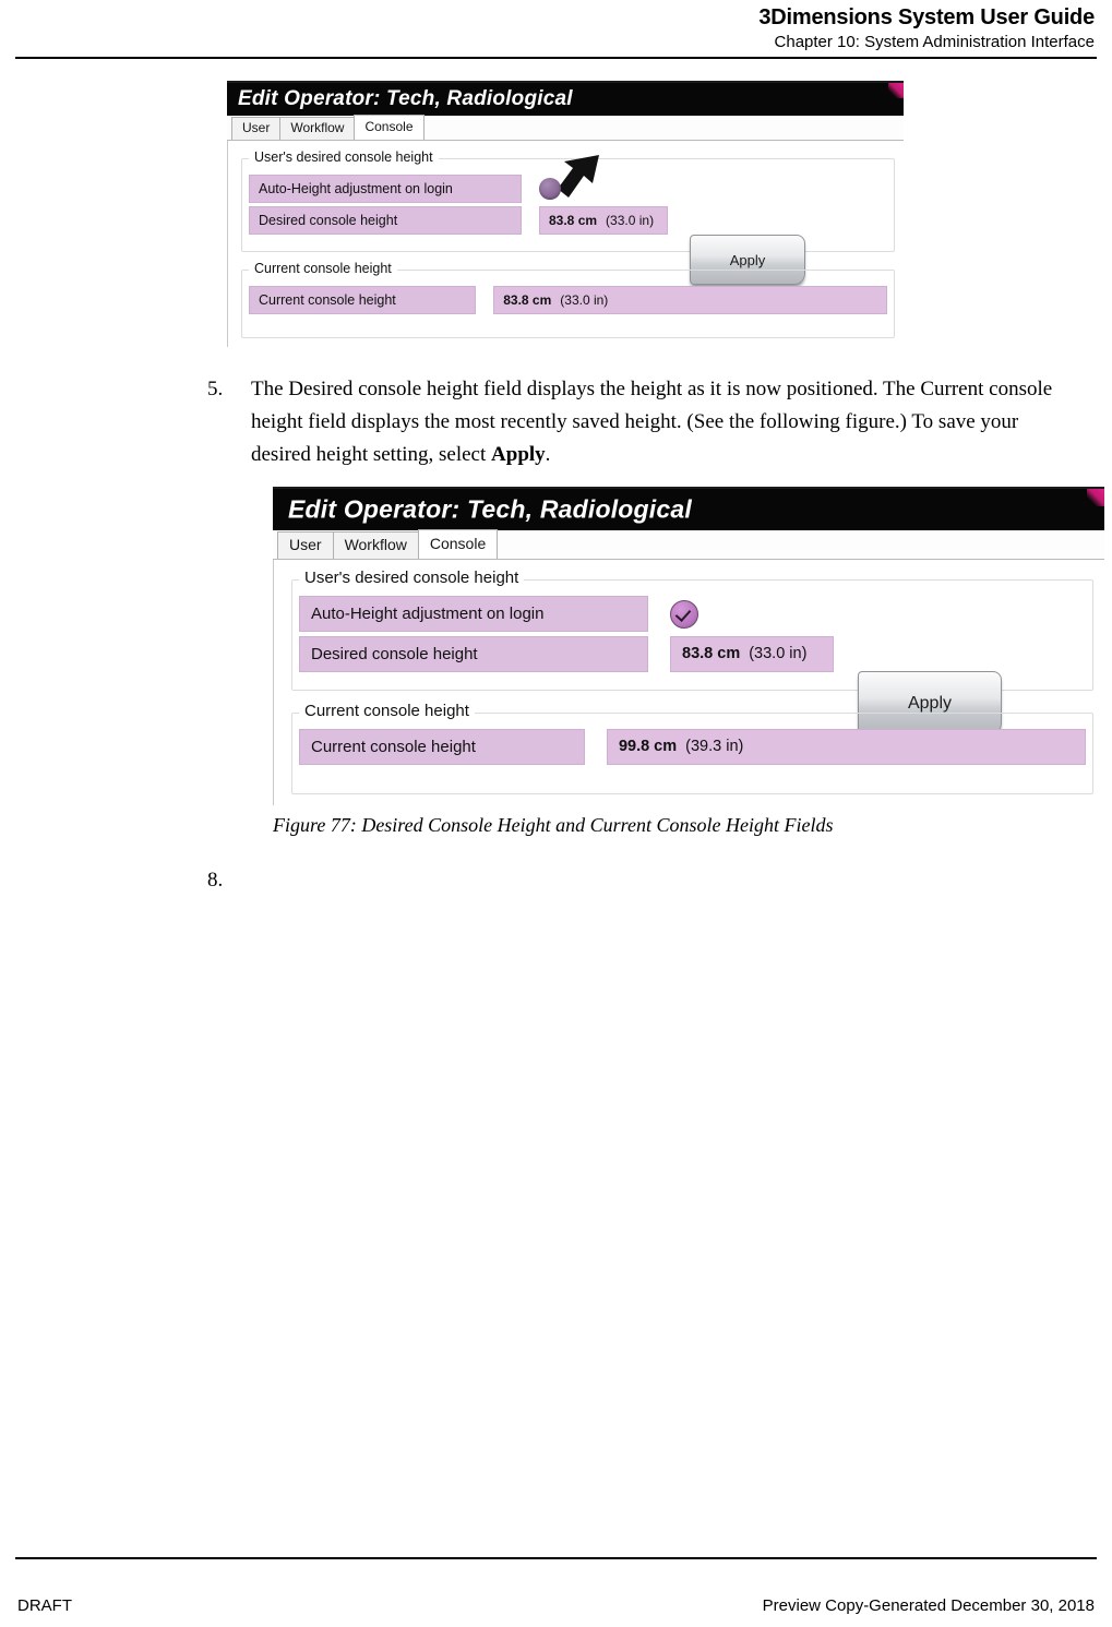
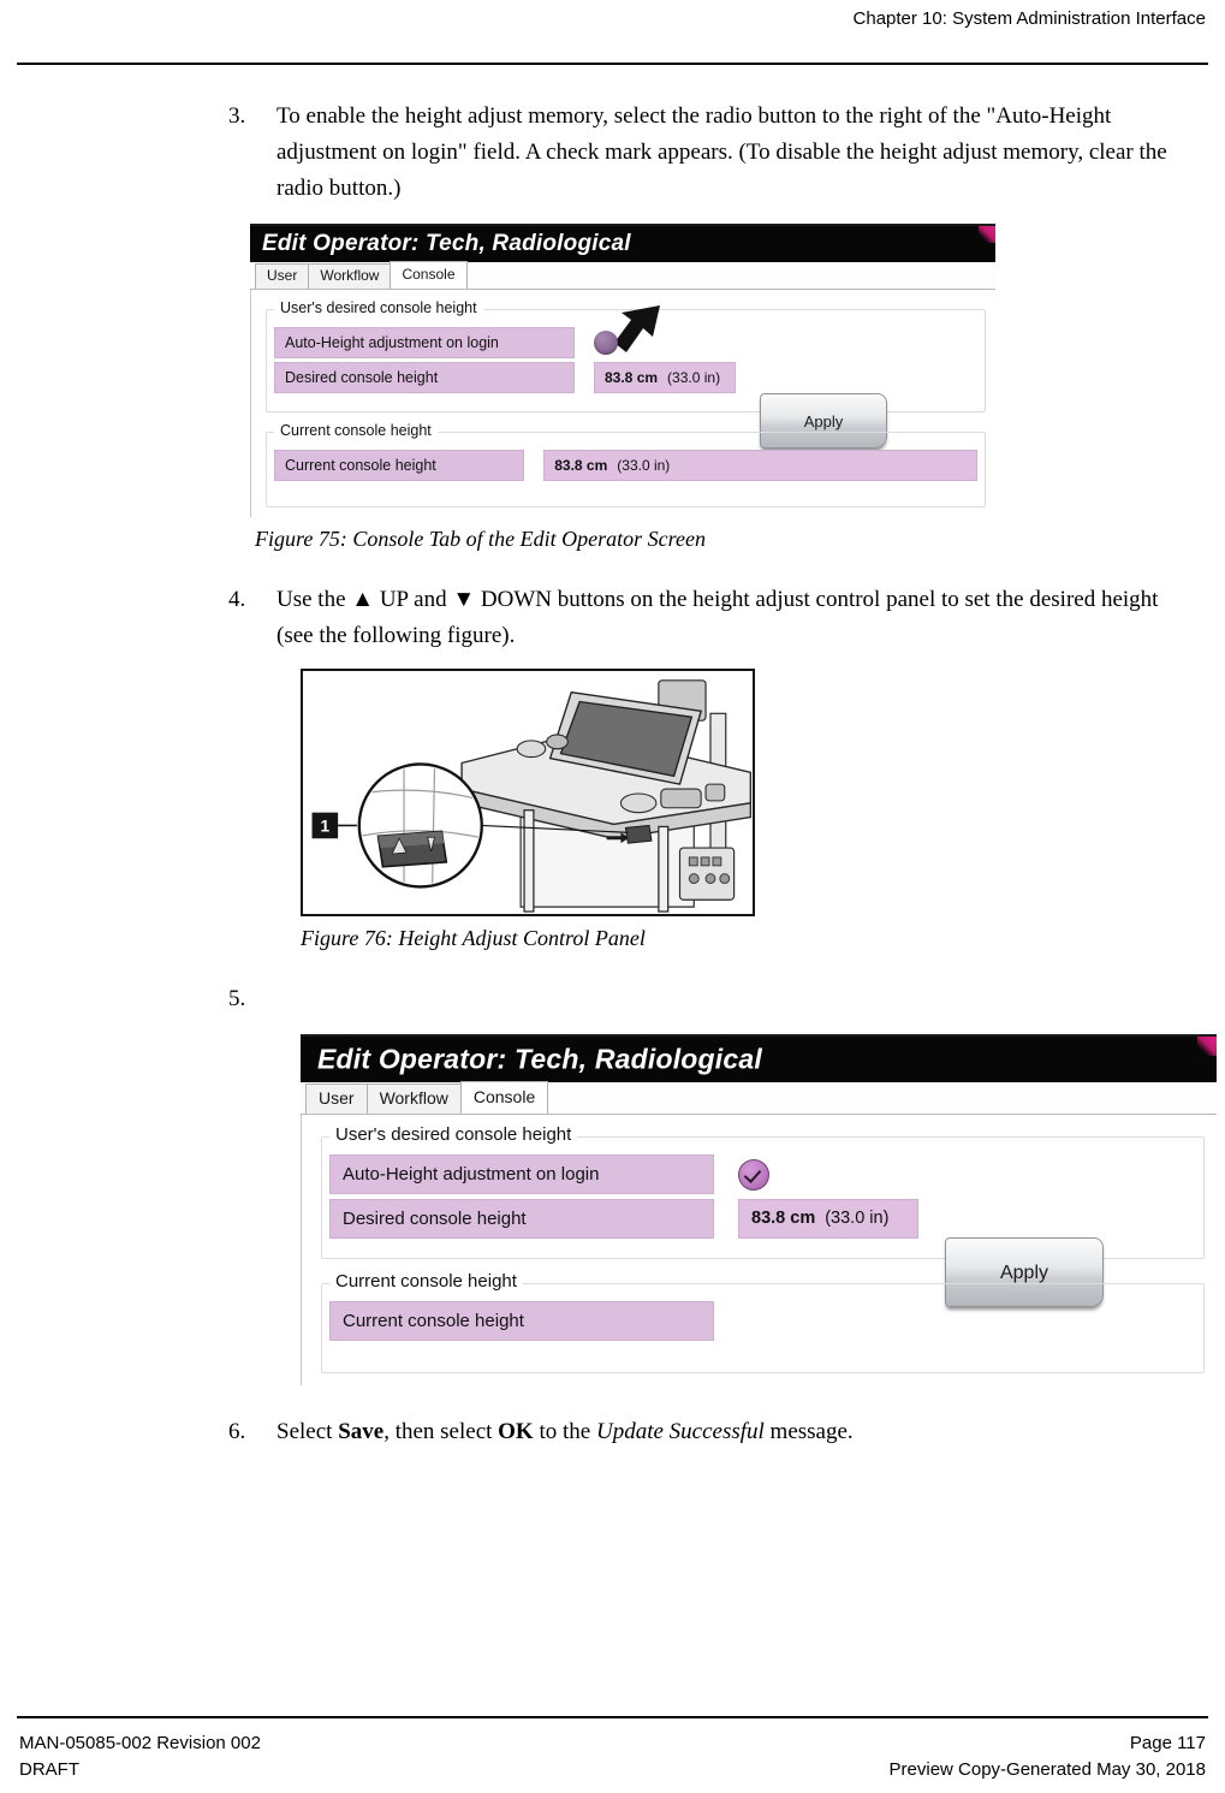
- 3Dimensions System User Guide
  Chapter 10: System Administration Interface
+ 3.
+ To enable the height adjust memory, select the radio button to the right of the "Auto-Height adjustment on login" field. A check mark appears. (To disable the height adjust memory, clear the radio button.)
  Edit Operator: Tech, Radiological
  User
  Workflow
  Console
  User's desired console height
  Auto-Height adjustment on login
  Desired console height
  83.8 cm (33.0 in)
  Apply
  Current console height
  Current console height
  83.8 cm (33.0 in)
+ Figure 75: Console Tab of the Edit Operator Screen
+ 4.
+ Use the ▲ UP and ▼ DOWN buttons on the height adjust control panel to set the desired height (see the following figure).
+ 1
+ Figure 76: Height Adjust Control Panel
  5.
- The Desired console height field displays the height as it is now positioned. The Current console height field displays the most recently saved height. (See the following figure.) To save your desired height setting, select Apply.
  Edit Operator: Tech, Radiological
  User
  Workflow
  Console
  User's desired console height
  Auto-Height adjustment on login
  Desired console height
  83.8 cm (33.0 in)
  Apply
  Current console height
  Current console height
- 99.8 cm (39.3 in)
- Figure 77: Desired Console Height and Current Console Height Fields
- 8.
+ 6.
+ Select Save, then select OK to the Update Successful message.
+ MAN-05085-002 Revision 002
+ Page 117
  DRAFT
- Preview Copy-Generated December 30, 2018
+ Preview Copy-Generated May 30, 2018
